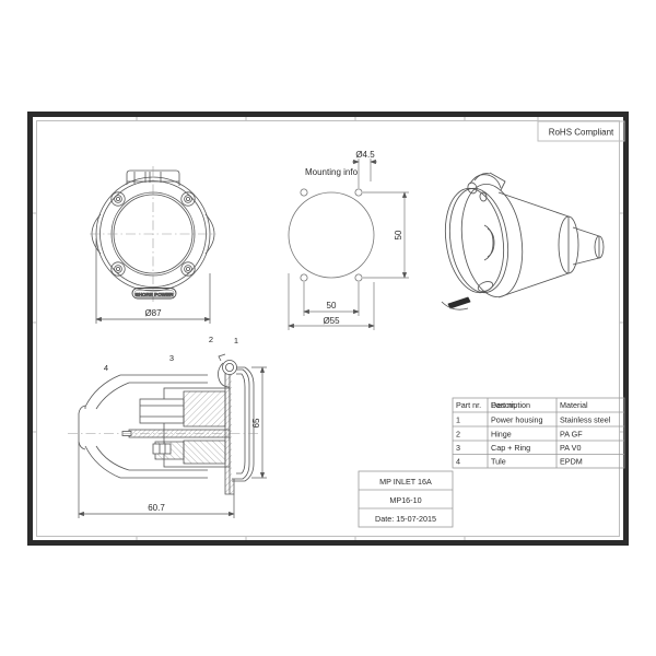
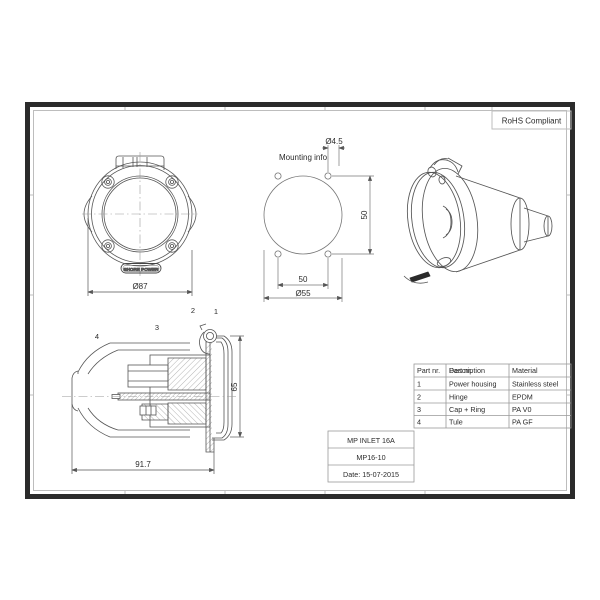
  RoHS Compliant
  Ø87
  Mounting info
  Ø4.5
  50
  Ø55
  1
  2
  3
  4
- 60.7
+ 91.7
  Part nr.
  Part nr.
  Description
  Material
  1
  Power housing
  Stainless steel
  2
  Hinge
- PA GF
+ EPDM
  3
  Cap + Ring
  PA V0
  4
  Tule
- EPDM
+ PA GF
  MP INLET 16A
  MP16-10
  Date: 15-07-2015
